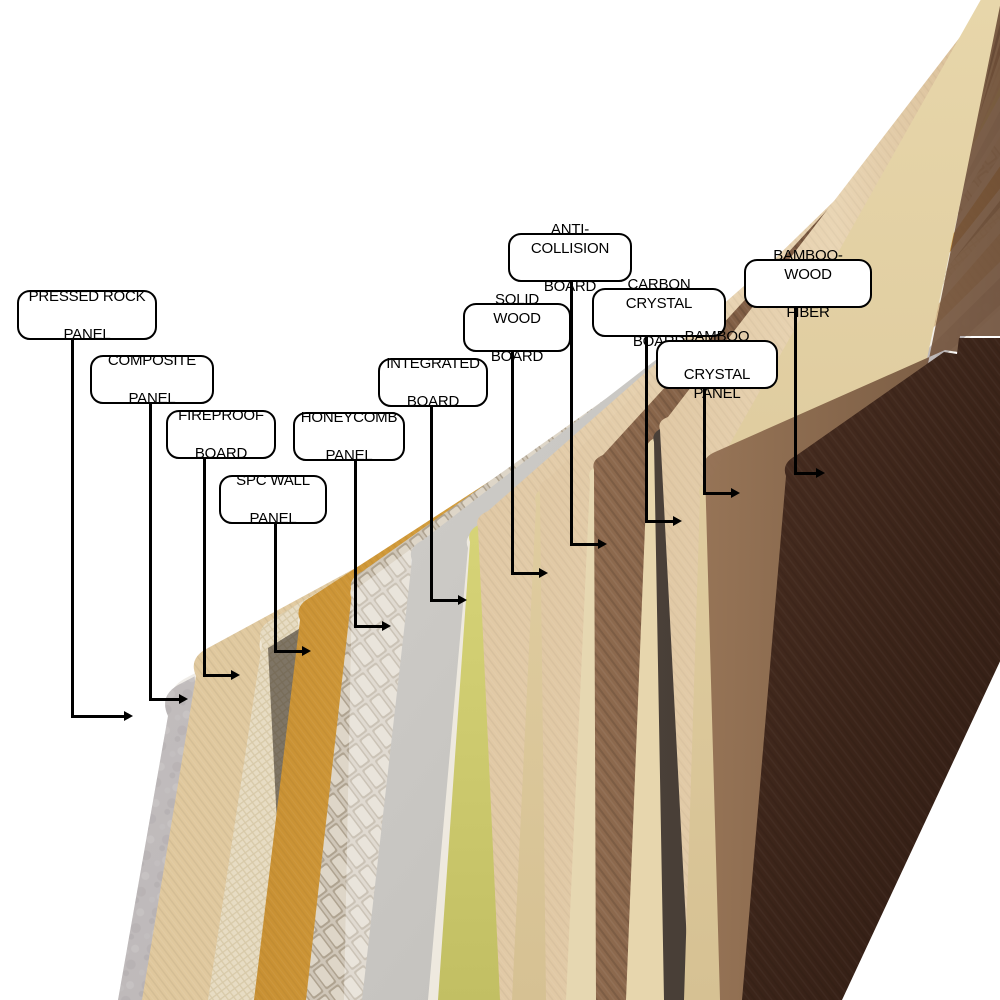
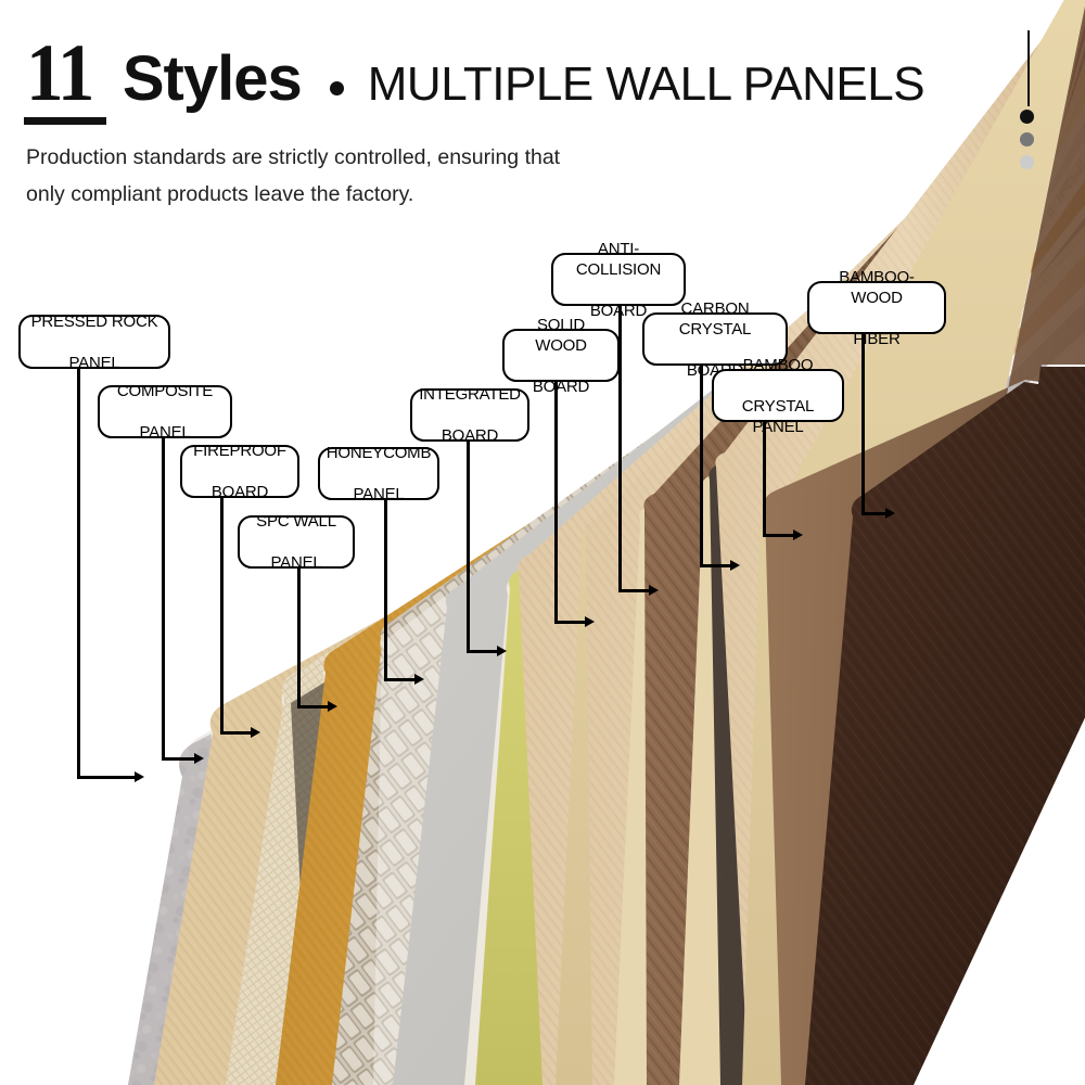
+ 11
+ Styles
+ MULTIPLE WALL PANELS
+ Production standards are strictly controlled, ensuring that
+ only compliant products leave the factory.
  PRESSED ROCK
  PANEL
  COMPOSITE
  PANEL
  FIREPROOF
  BOARD
  SPC WALL
  PANEL
  HONEYCOMB
  PANEL
  INTEGRATED
  BOARD
  SOLID WOOD
  BOARD
  ANTI-COLLISION
  BORD
  CARBON CRYSTAL
  BAMBOO
  CRYSTAL PANEL
  BAMBOO-WOOD
  FIBER
